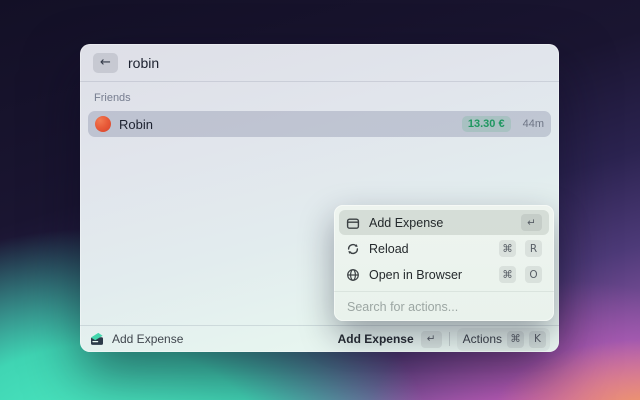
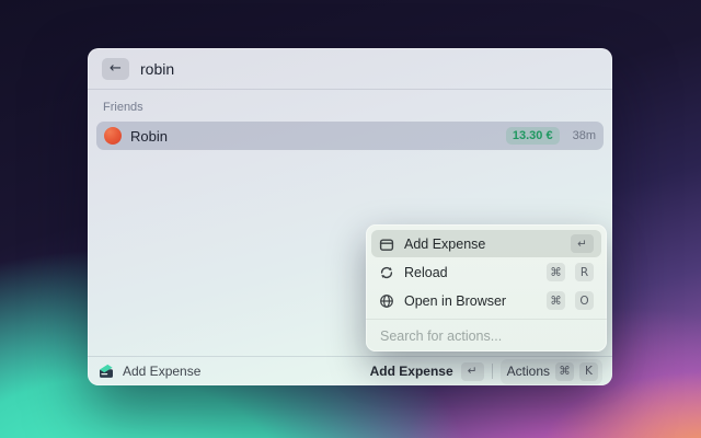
  ←
  robin
  Friends
  Robin
  13.30 €
- 44m
+ 38m
  Add Expense
  Add Expense
  ↵
  Actions
  ⌘
  K
  Add Expense
  ↵
  Reload
  ⌘
  R
  Open in Browser
  ⌘
  O
  Search for actions...
